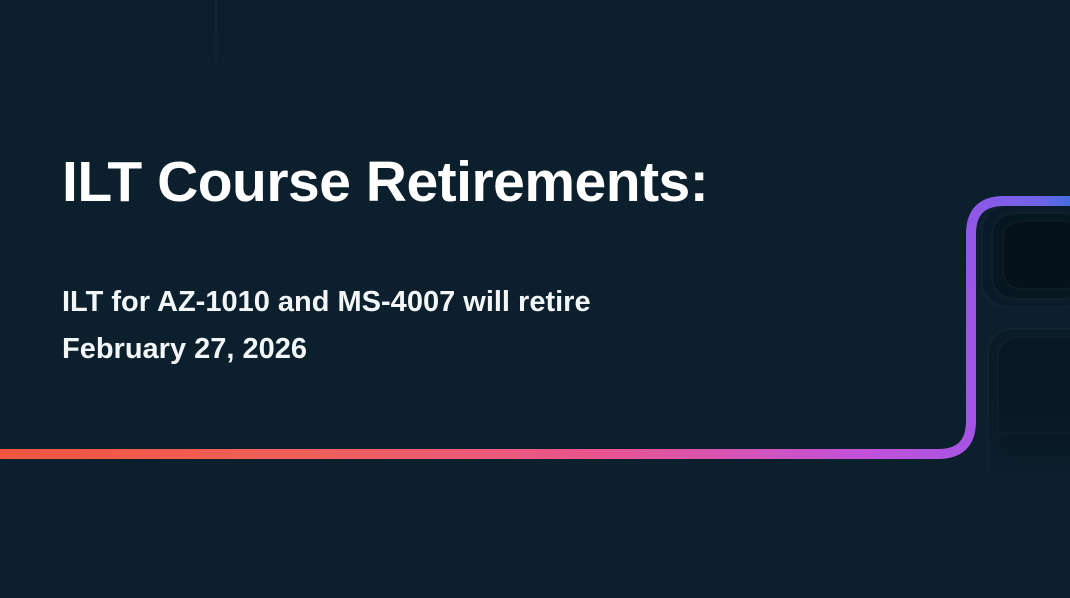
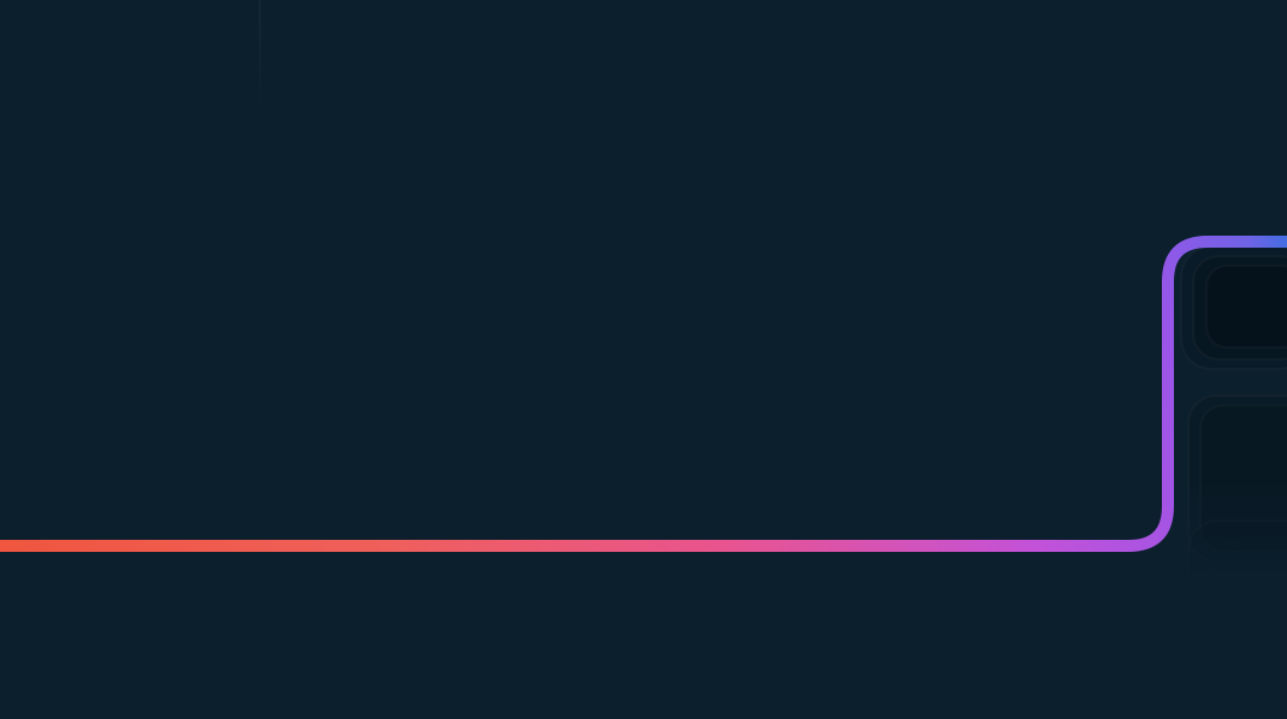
- ILT Course Retirements:
- ILT for AZ-1010 and MS-4007 will retire
- February 27, 2026
